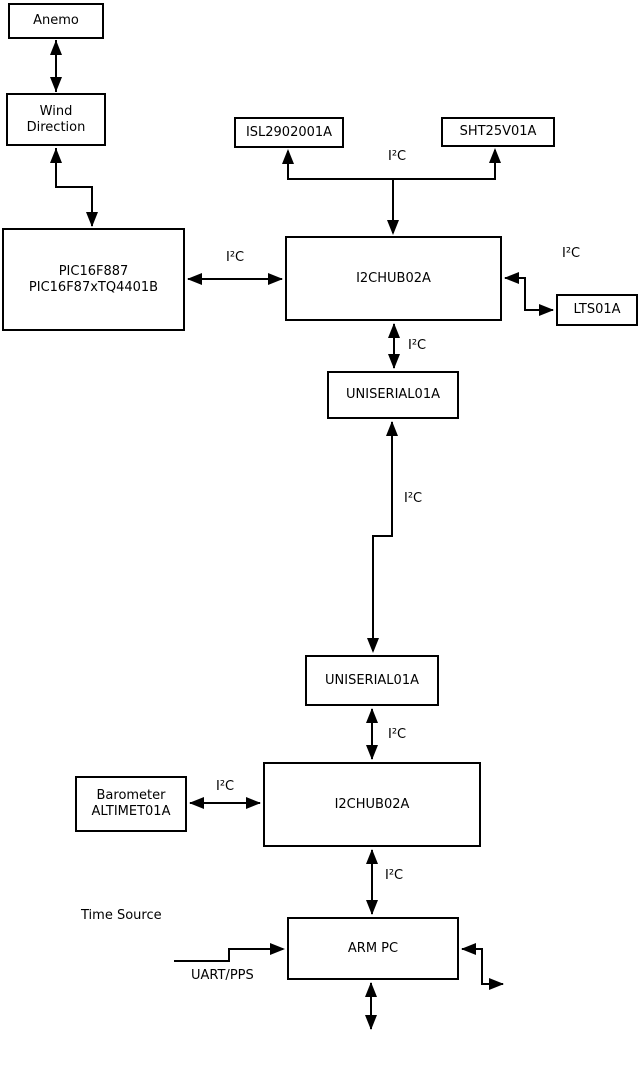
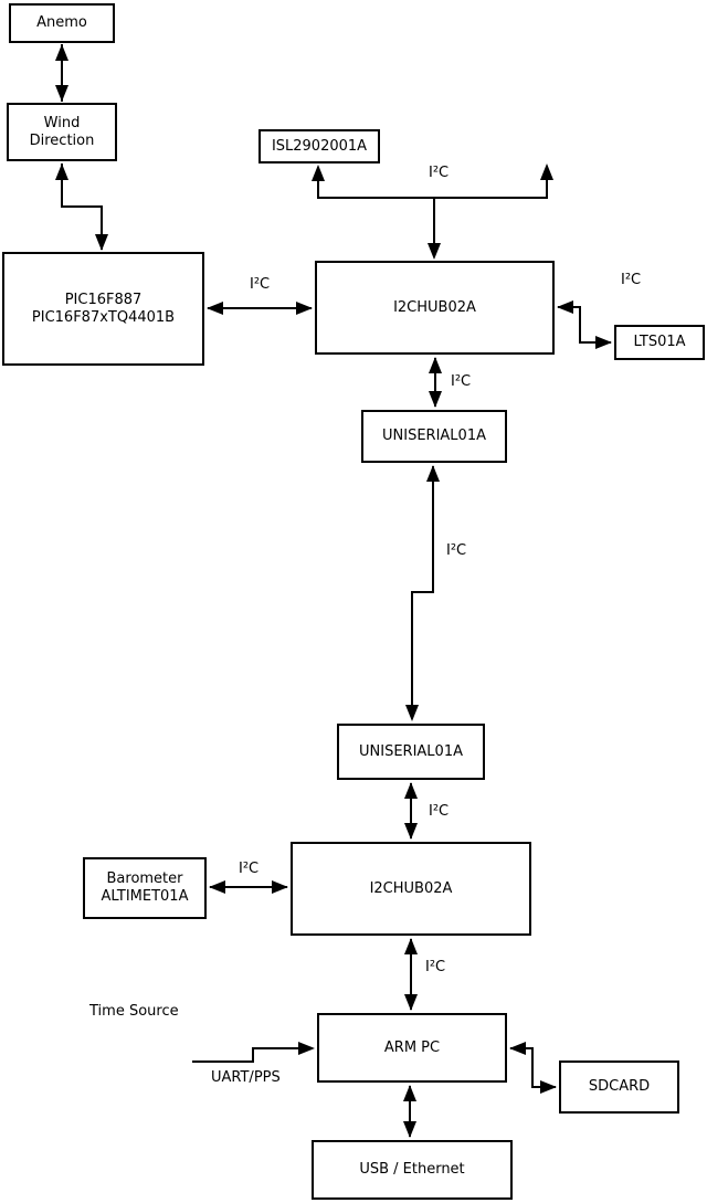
  Anemo
  Wind
  Direction
  PIC16F887
  PIC16F87xTQ4401B
  ISL2902001A
- SHT25V01A
  I2CHUB02A
  LTS01A
  UNISERIAL01A
  UNISERIAL01A
  Barometer
  ALTIMET01A
  I2CHUB02A
  ARM PC
+ SDCARD
+ USB / Ethernet
  I²C
  I²C
  I²C
  I²C
  I²C
  I²C
  I²C
  I²C
  Time Source
  UART/PPS
